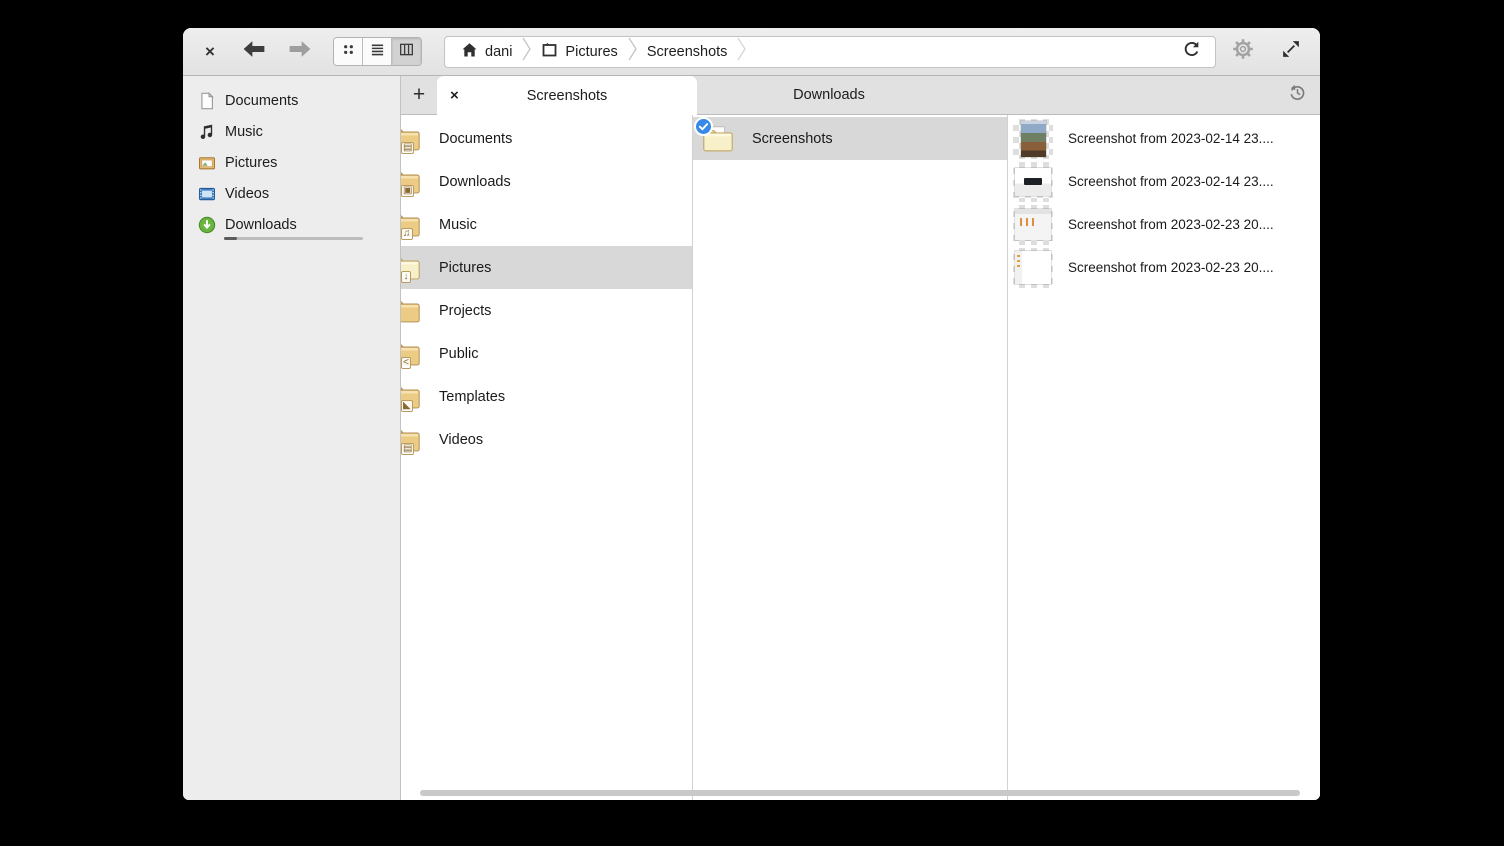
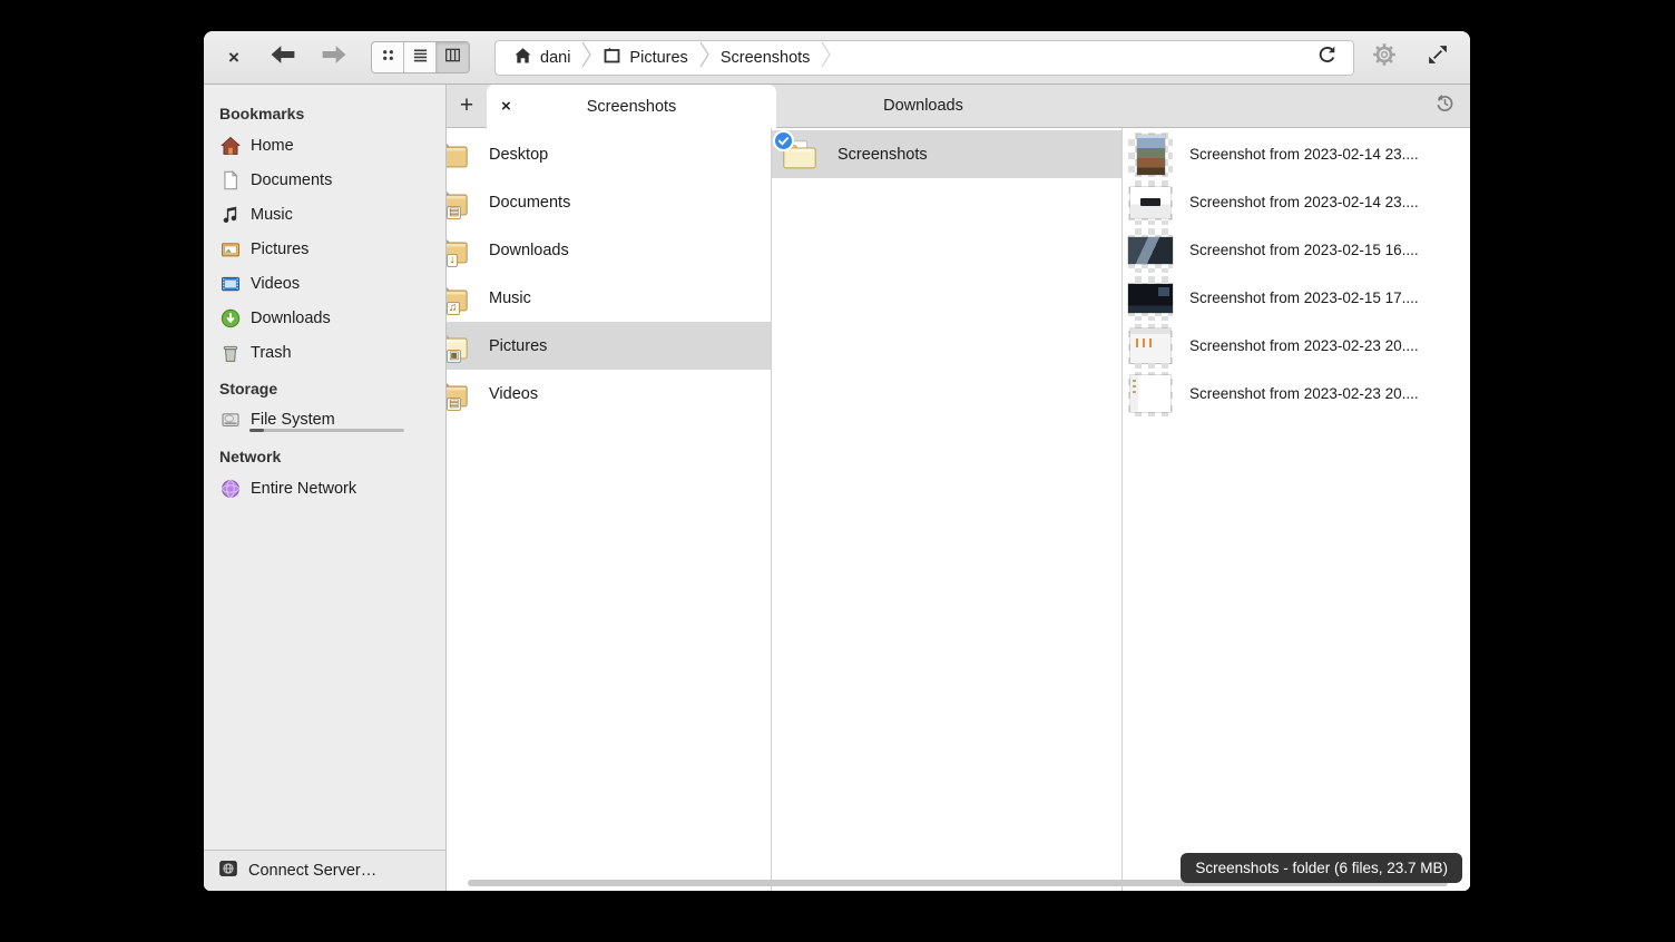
  ×
  dani
  Pictures
  Screenshots
+ Bookmarks
+ Home
  Documents
  Music
  Pictures
  Videos
  Downloads
+ Trash
+ Storage
+ File System
+ Network
+ Entire Network
+ Connect Server…
  +
  ×
  Screenshots
  Downloads
+ Desktop
  ▤
  Documents
- ▣
+ ↓
  Downloads
  ♫
  Music
- ↓
+ ▣
  Pictures
- Projects
- <
- Public
- ◣
- Templates
  ▤
  Videos
  Screenshots
  Screenshot from 2023-02-14 23....
  Screenshot from 2023-02-14 23....
+ Screenshot from 2023-02-15 16....
+ Screenshot from 2023-02-15 17....
  Screenshot from 2023-02-23 20....
  Screenshot from 2023-02-23 20....
+ Screenshots - folder (6 files, 23.7 MB)
